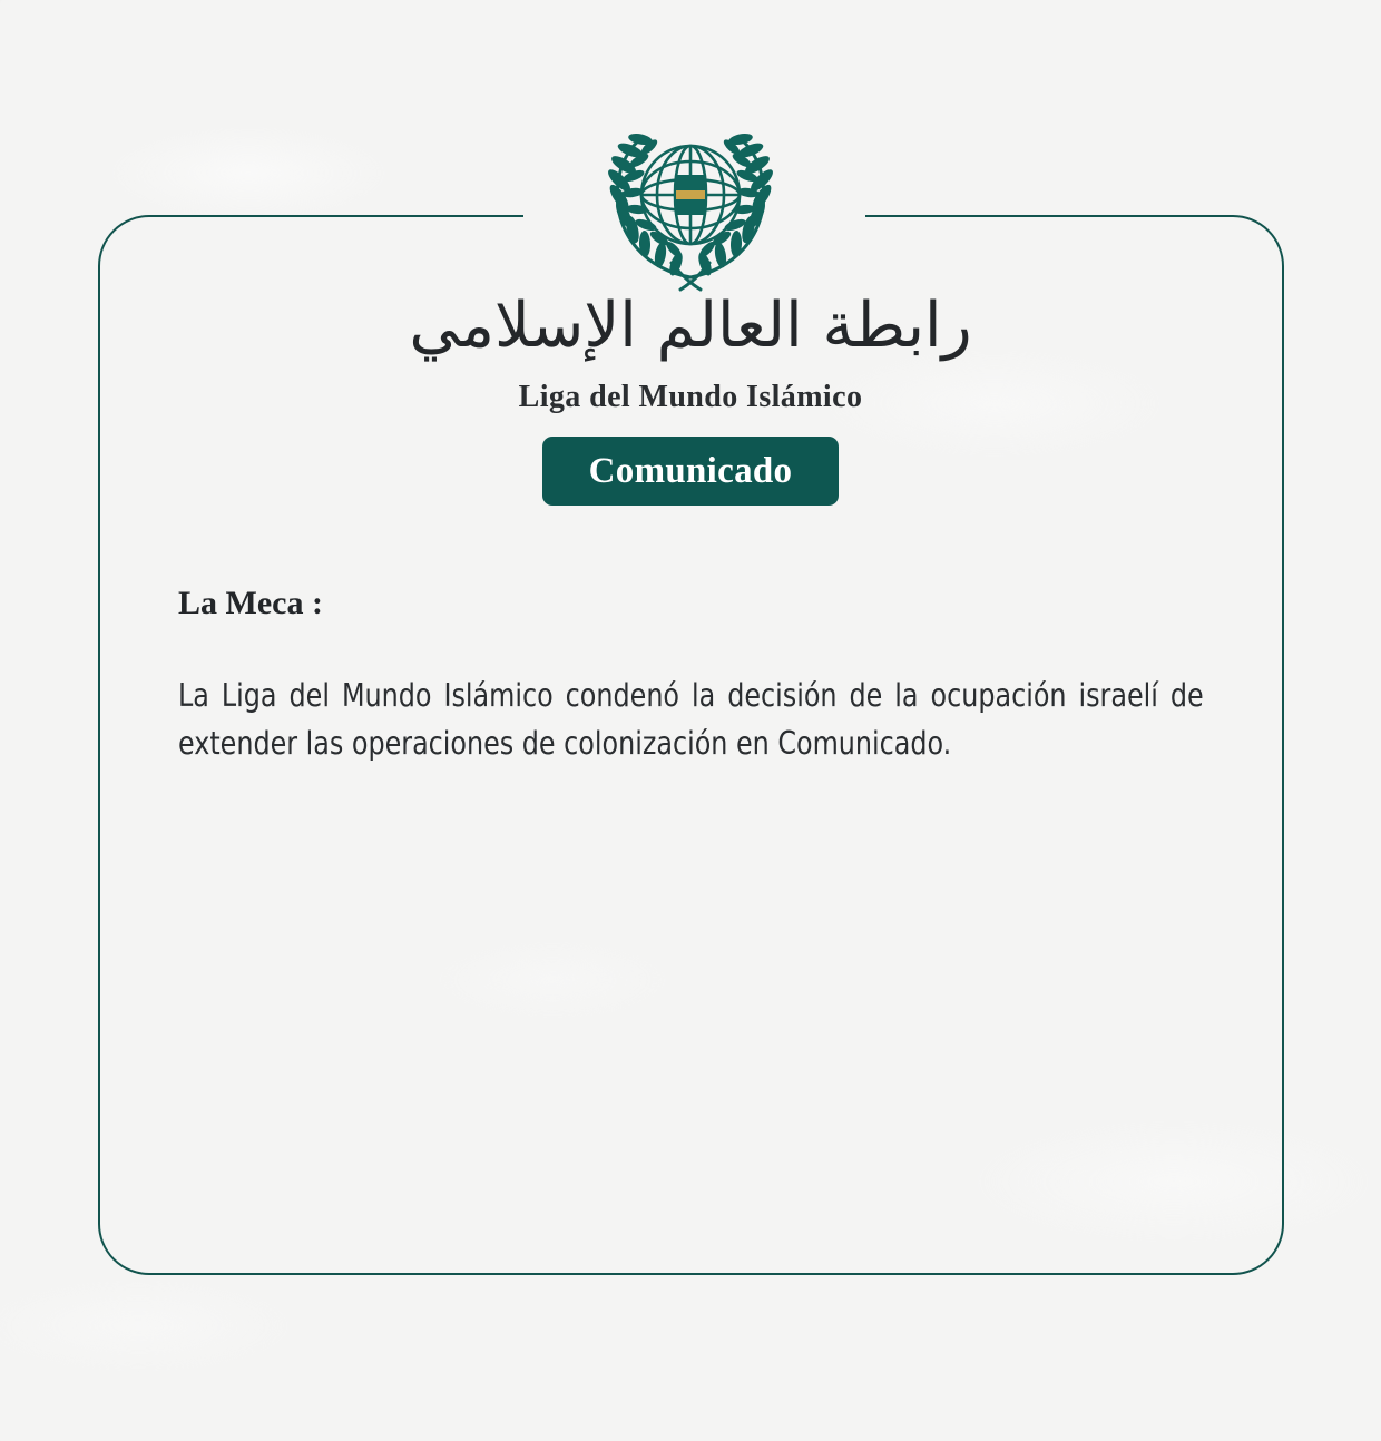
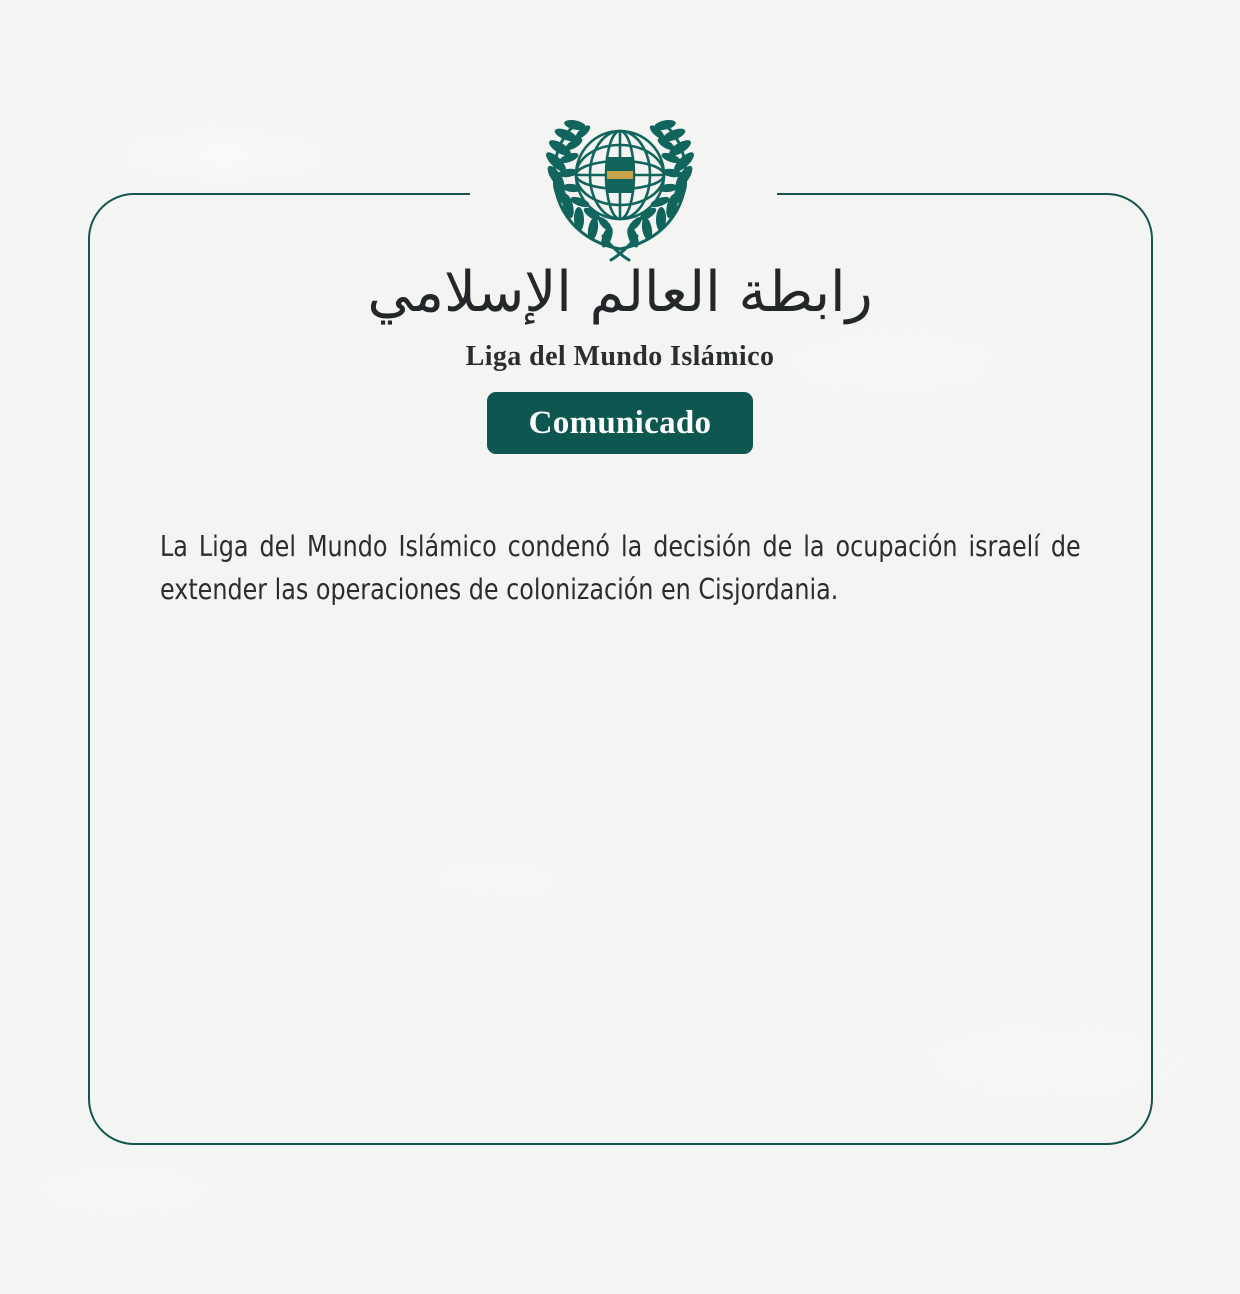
  رابطة العالم الإسلامي
  Liga del Mundo Islámico
  Comunicado
- La Meca :
- La Liga del Mundo Islámico condenó la decisión de la ocupación israelí de extender las operaciones de colonización en Comunicado.
+ La Liga del Mundo Islámico condenó la decisión de la ocupación israelí de extender las operaciones de colonización en Cisjordania.
